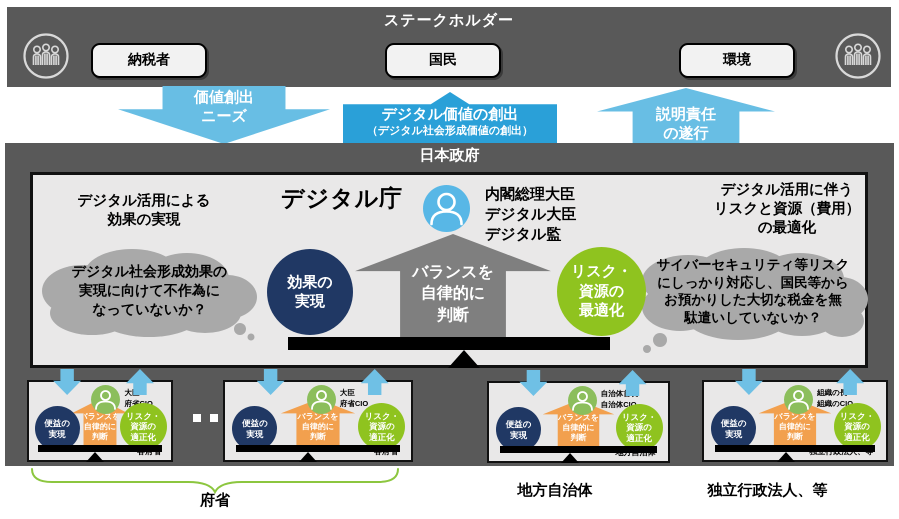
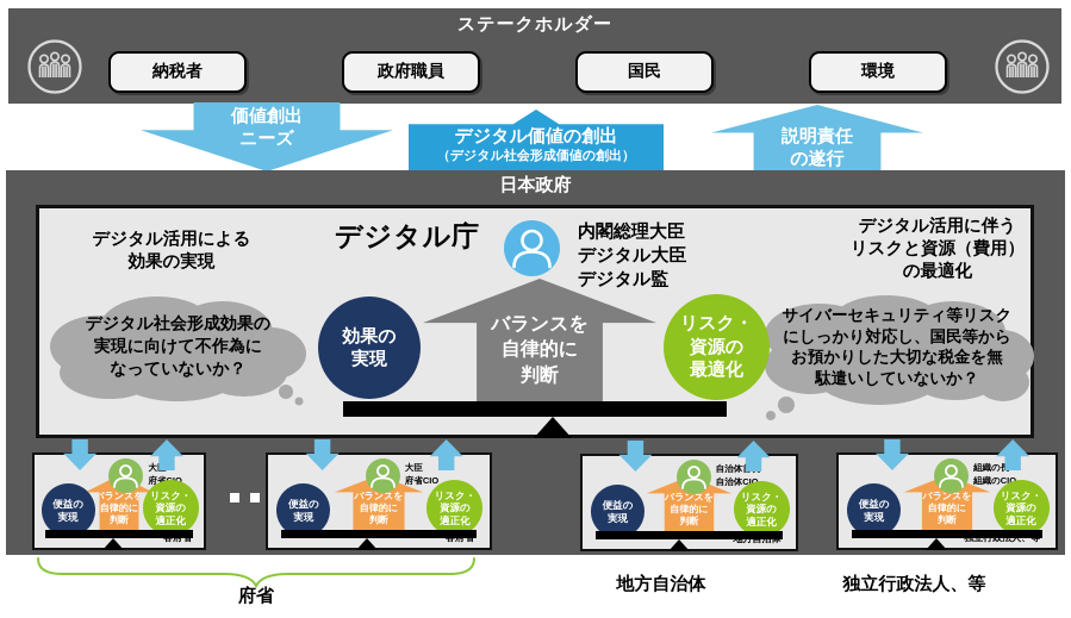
  ステークホルダー
  納税者
+ 政府職員
  国民
  環境
  価値創出
  ニーズ
  デジタル価値の創出
  （デジタル社会形成価値の創出）
  説明責任
  の遂行
  日本政府
  デジタル庁
  デジタル活用による
  効果の実現
  デジタル活用に伴う
  リスクと資源（費用）
  の最適化
  内閣総理大臣
  デジタル大臣
  デジタル監
  デジタル社会形成効果の
  実現に向けて不作為に
  なっていないか？
  サイバーセキュリティ等リスク
  にしっかり対応し、国民等から
  お預かりした大切な税金を無
  駄遣いしていないか？
  効果の
  実現
  バランスを
  自律的に
  判断
  リスク・
  資源の
  最適化
  便益の
  実現
  バランスを
  自律的に
  判断
  リスク・
  資源の
  適正化
  各府省
  大臣
  府省CIO
  便益の
  実現
  バランスを
  自律的に
  判断
  リスク・
  資源の
  適正化
  各府省
  自治体CI
  便益の
  実現
  バランスを
  自律的に
  判断
  リスク・
  資源の
  適正化
  地方自治体
  組織の
  組織のCI
  便益の
  実現
  バランスを
  自律的に
  判断
  リスク・
  資源の
  適正化
  独立行政法人、等
  府省
  地方自治体
  独立行政法人、等
